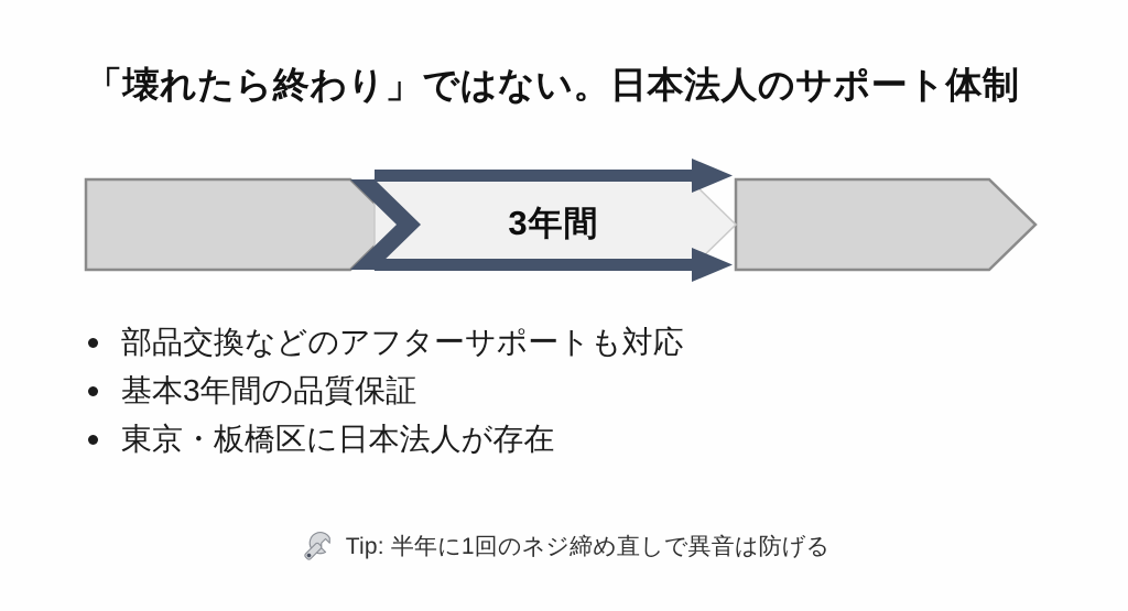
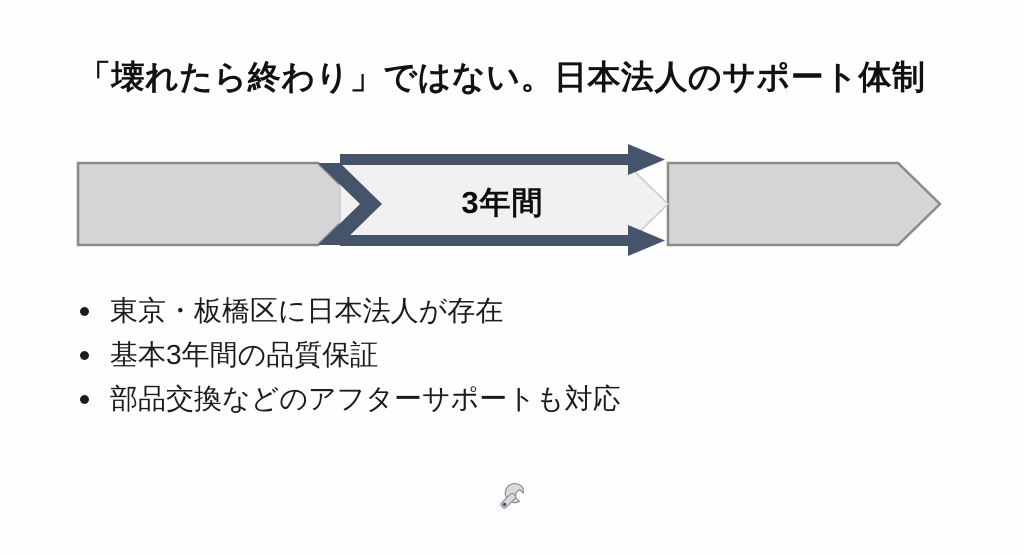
  「壊れたら終わり」ではない。日本法人のサポート体制
  3年間
- 部品交換などのアフターサポートも対応
+ 東京・板橋区に日本法人が存在
  基本3年間の品質保証
- 東京・板橋区に日本法人が存在
+ 部品交換などのアフターサポートも対応
- Tip: 半年に1回のネジ締め直しで異音は防げる
